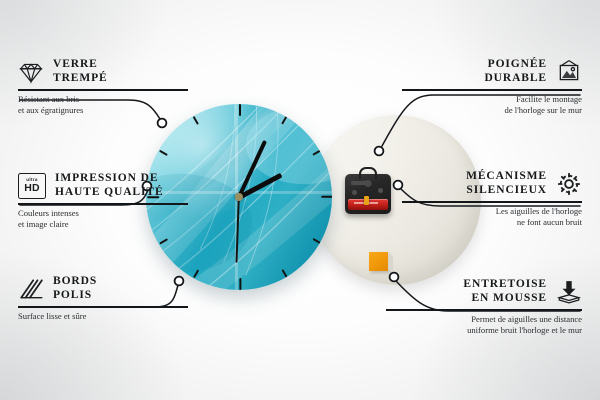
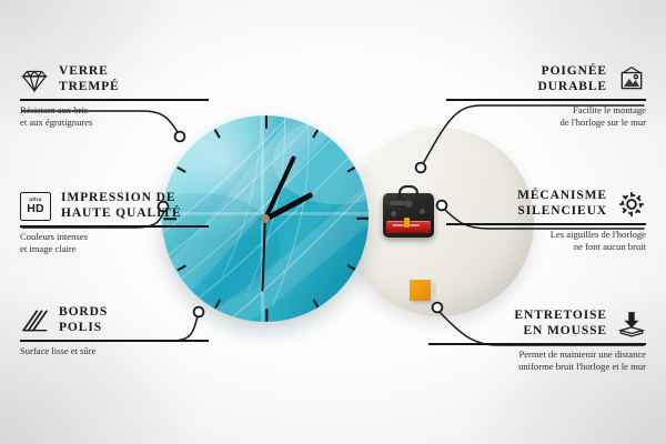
  VERRE
  TREMPÉ
  Résistant aux bris
  et aux égratignures
  HD
  IMPRESSION DE
  HAUTE QUALITÉ
  Couleurs intenses
  et image claire
  BORDS
  POLIS
  Surface lisse et sûre
  POIGNÉE
  DURABLE
  Facilite le montage
  de l'horloge sur le mur
  MÉCANISME
  SILENCIEUX
  Les aiguilles de l'horloge
  ne font aucun bruit
  ENTRETOISE
  EN MOUSSE
- Permet de aiguilles une distance
+ Permet de maintenir une distance
  uniforme bruit l'horloge et le mur
